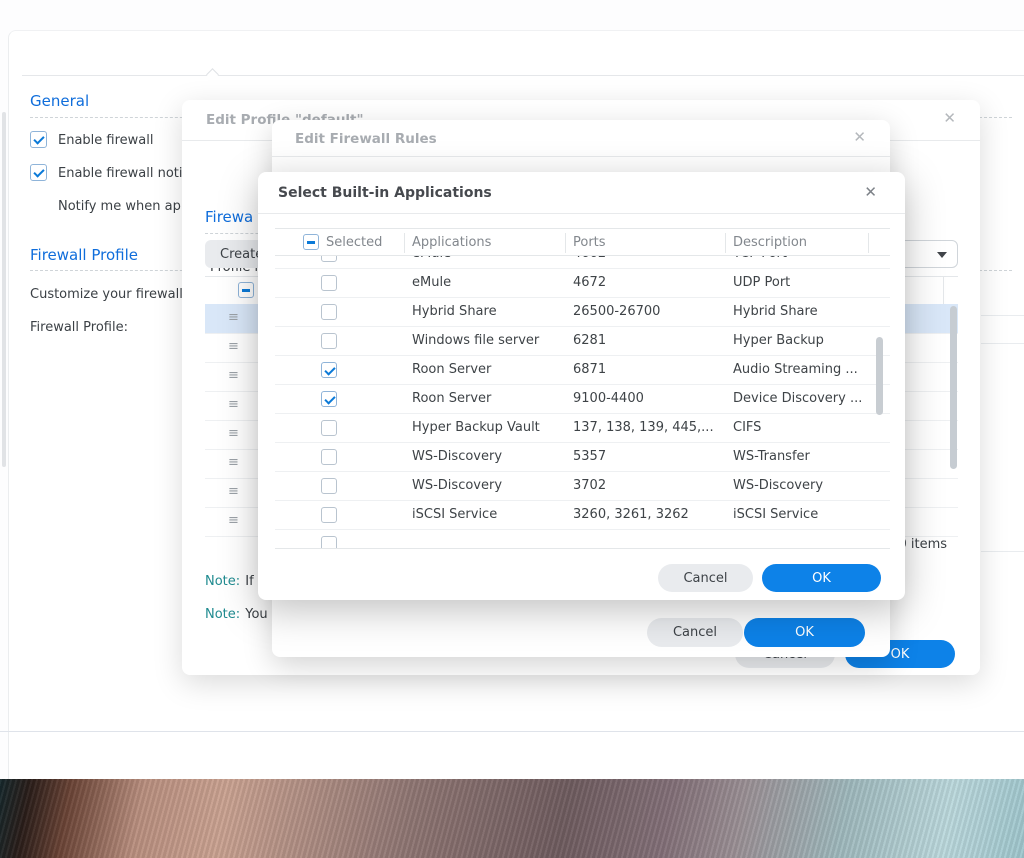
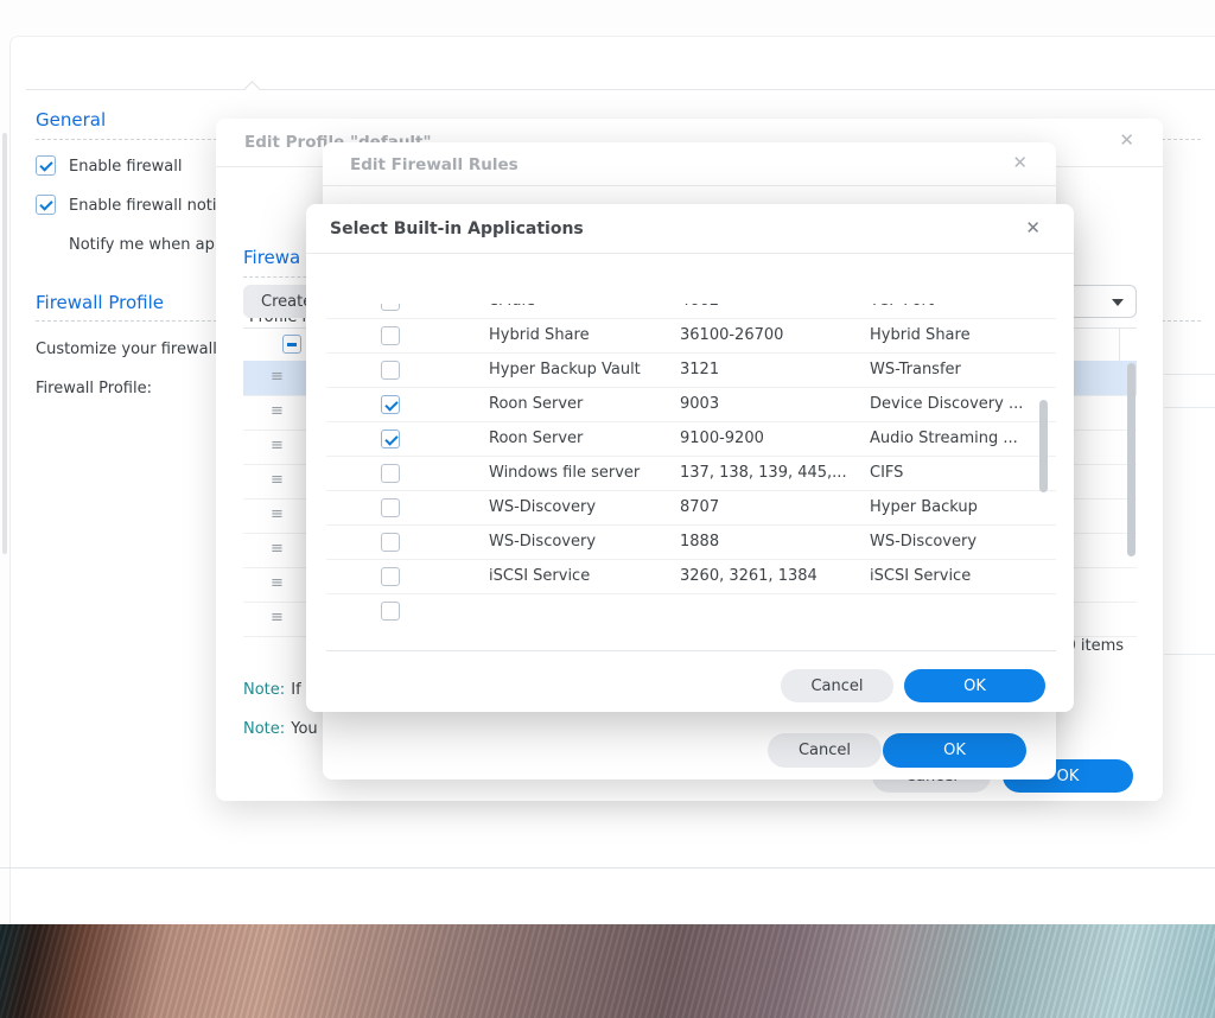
  General
  Enable firewall
  Enable firewall noti
  Notify me when ap
  Firewall Profile
  Customize your firewall
  Firewall Profile:
  ✕
  Firewa
  Creat
  ≡
  ≡
  ≡
  ≡
  ≡
  ≡
  ≡
  ≡
  items
  Note: If
  Note: You
  OK
  Edit Firewall Rules
  ✕
  Cancel
  OK
  Select Built-in Applications
  ✕
- Selected
- Applications
- Ports
- Description
- eMule
- 4672
- UDP Port
  Hybrid Share
- 26500-26700
+ 36100-26700
  Hybrid Share
- Windows file server
+ Hyper Backup Vault
- 6281
+ 3121
- Hyper Backup
+ WS-Transfer
  Roon Server
- 6871
+ 9003
- Audio Streaming ...
+ Device Discovery ...
  Roon Server
- 9100-4400
+ 9100-9200
- Device Discovery ...
+ Audio Streaming ...
- Hyper Backup Vault
+ Windows file server
  137, 138, 139, 445,...
  CIFS
  WS-Discovery
- 5357
+ 8707
- WS-Transfer
+ Hyper Backup
  WS-Discovery
- 3702
+ 1888
  WS-Discovery
  iSCSI Service
- 3260, 3261, 3262
+ 3260, 3261, 1384
  iSCSI Service
  Cancel
  OK
